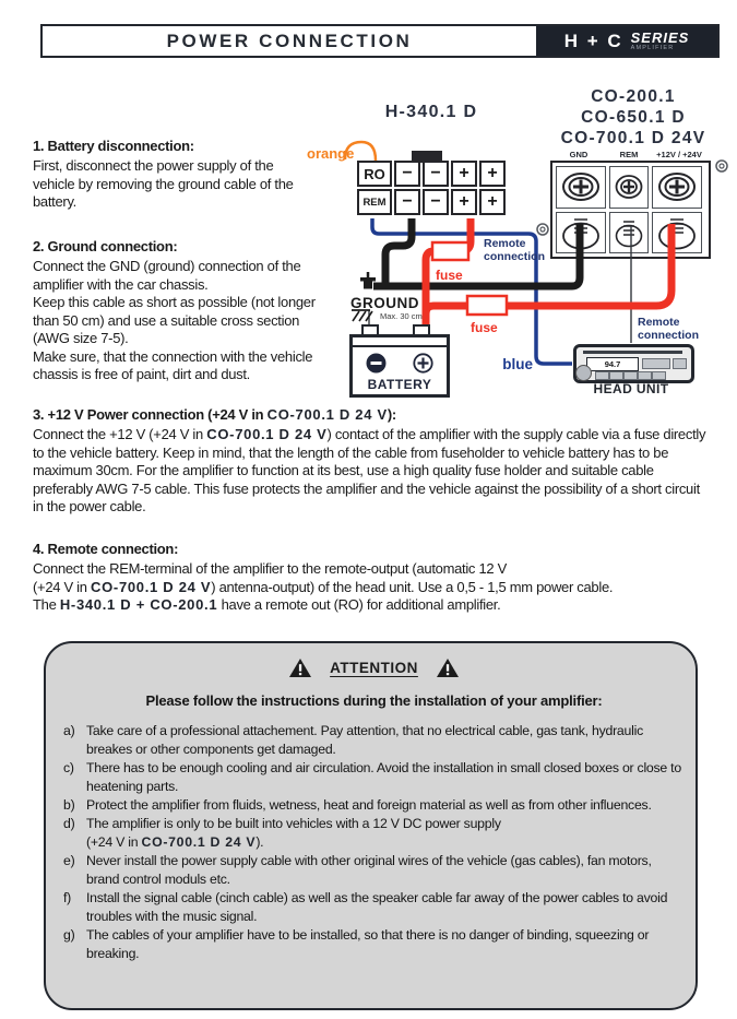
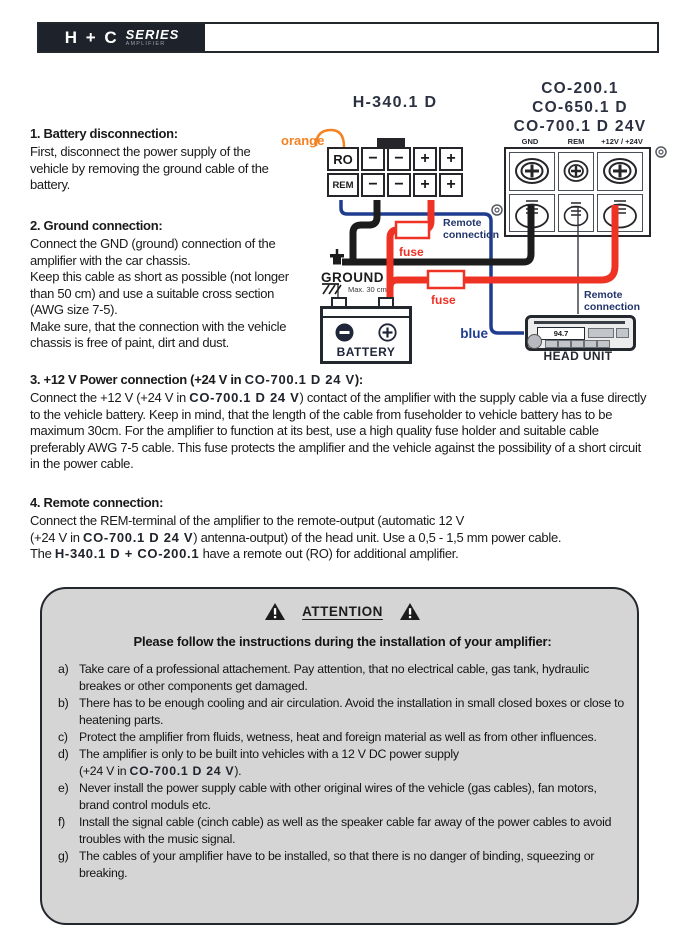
- POWER CONNECTION
  H + C
  SERIES
  1. Battery disconnection:
  First, disconnect the power supply of the vehicle by removing the ground cable of the battery.
  2. Ground connection:
  Connect the GND (ground) connection of the amplifier with the car chassis.
  Keep this cable as short as possible (not longer than 50 cm) and use a suitable cross section (AWG size 7-5).
  Make sure, that the connection with the vehicle chassis is free of paint, dirt and dust.
  H-340.1 D
  CO-200.1
  CO-650.1 D
  CO-700.1 D 24V
  GND
  REM
  +12V / +24V
  RO
  −
  −
  +
  +
  REM
  −
  −
  +
  +
  orange
  Remote
  connection
  Remote
  connection
  fuse
  fuse
  GROUND
  Max. 30 cm
  blue
  BATTERY
  94.7
  HEAD UNIT
  3. +12 V Power connection (+24 V in CO-700.1 D 24 V):
  Connect the +12 V (+24 V in CO-700.1 D 24 V) contact of the amplifier with the supply cable via a fuse directly to the vehicle battery. Keep in mind, that the length of the cable from fuseholder to vehicle battery has to be maximum 30cm. For the amplifier to function at its best, use a high quality fuse holder and suitable cable preferably AWG 7-5 cable. This fuse protects the amplifier and the vehicle against the possibility of a short circuit in the power cable.
  4. Remote connection:
  Connect the REM-terminal of the amplifier to the remote-output (automatic 12 V
  (+24 V in CO-700.1 D 24 V) antenna-output) of the head unit. Use a 0,5 - 1,5 mm power cable.
  The H-340.1 D + CO-200.1 have a remote out (RO) for additional amplifier.
  ATTENTION
  Please follow the instructions during the installation of your amplifier:
  a)
  Take care of a professional attachement. Pay attention, that no electrical cable, gas tank, hydraulic breakes or other components get damaged.
- c)
+ b)
  There has to be enough cooling and air circulation. Avoid the installation in small closed boxes or close to heatening parts.
- b)
+ c)
  Protect the amplifier from fluids, wetness, heat and foreign material as well as from other influences.
  d)
  The amplifier is only to be built into vehicles with a 12 V DC power supply
  (+24 V in CO-700.1 D 24 V).
  e)
  Never install the power supply cable with other original wires of the vehicle (gas cables), fan motors, brand control moduls etc.
  f)
  Install the signal cable (cinch cable) as well as the speaker cable far away of the power cables to avoid troubles with the music signal.
  g)
  The cables of your amplifier have to be installed, so that there is no danger of binding, squeezing or breaking.
